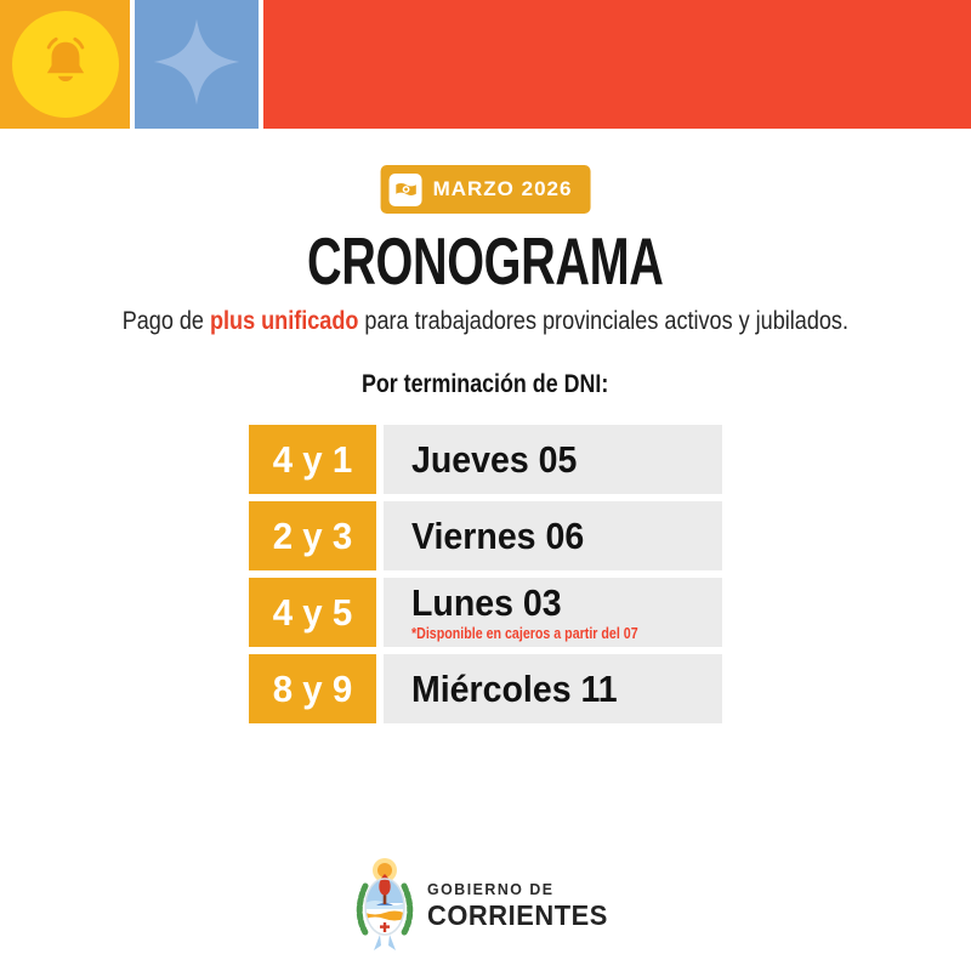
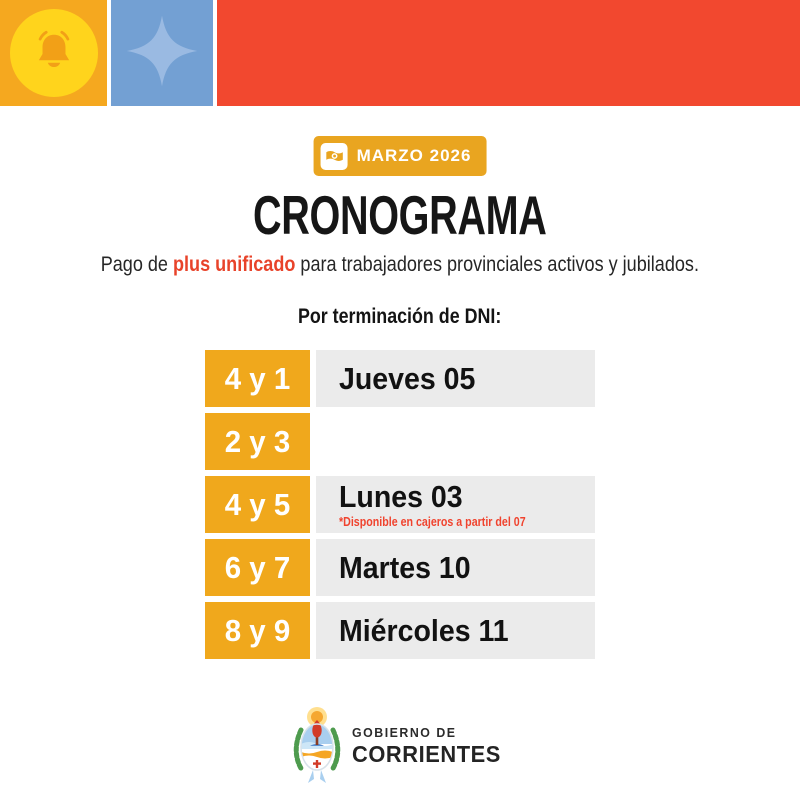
  MARZO 2026
  CRONOGRAMA
  Pago de plus unificado para trabajadores provinciales activos y jubilados.
  Por terminación de DNI:
  4 y 1
  Jueves 05
  2 y 3
- Viernes 06
  4 y 5
  Lunes 03
  *Disponible en cajeros a partir del 07
+ 6 y 7
+ Martes 10
  8 y 9
  Miércoles 11
  GOBIERNO DE
  CORRIENTES
